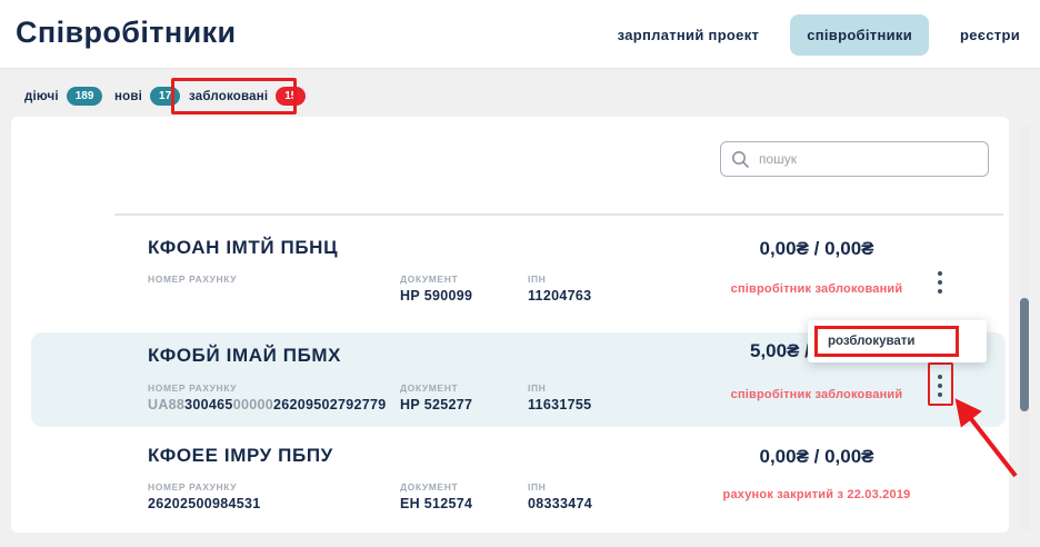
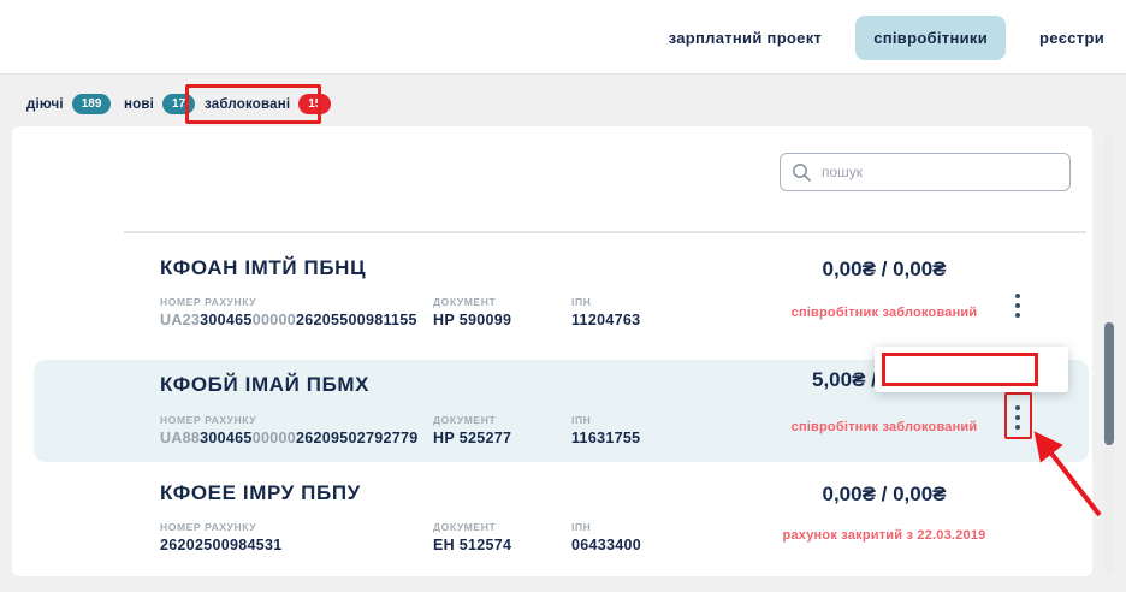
- Співробітники
  зарплатний проект
  співробітники
  реєстри
  діючі
  189
  нові
  17
  заблоковані
  15
  пошук
  КФОАН ІМТЙ ПБНЦ
  НОМЕР РАХУНКУ
+ UA233004650000026205500981155
  ДОКУМЕНТ
  НР 590099
  ІПН
  11204763
  0,00₴ / 0,00₴
  співробітник заблокований
  КФОБЙ ІМАЙ ПБМХ
  НОМЕР РАХУНКУ
  UA883004650000026209502792779
  ДОКУМЕНТ
  НР 525277
  ІПН
  11631755
  5,00₴
  співробітник заблокований
  КФОЕЕ ІМРУ ПБПУ
  НОМЕР РАХУНКУ
  26202500984531
  ДОКУМЕНТ
  ЕН 512574
  ІПН
- 08333474
+ 06433400
  0,00₴ / 0,00₴
  рахунок закритий з 22.03.2019
- розблокувати
